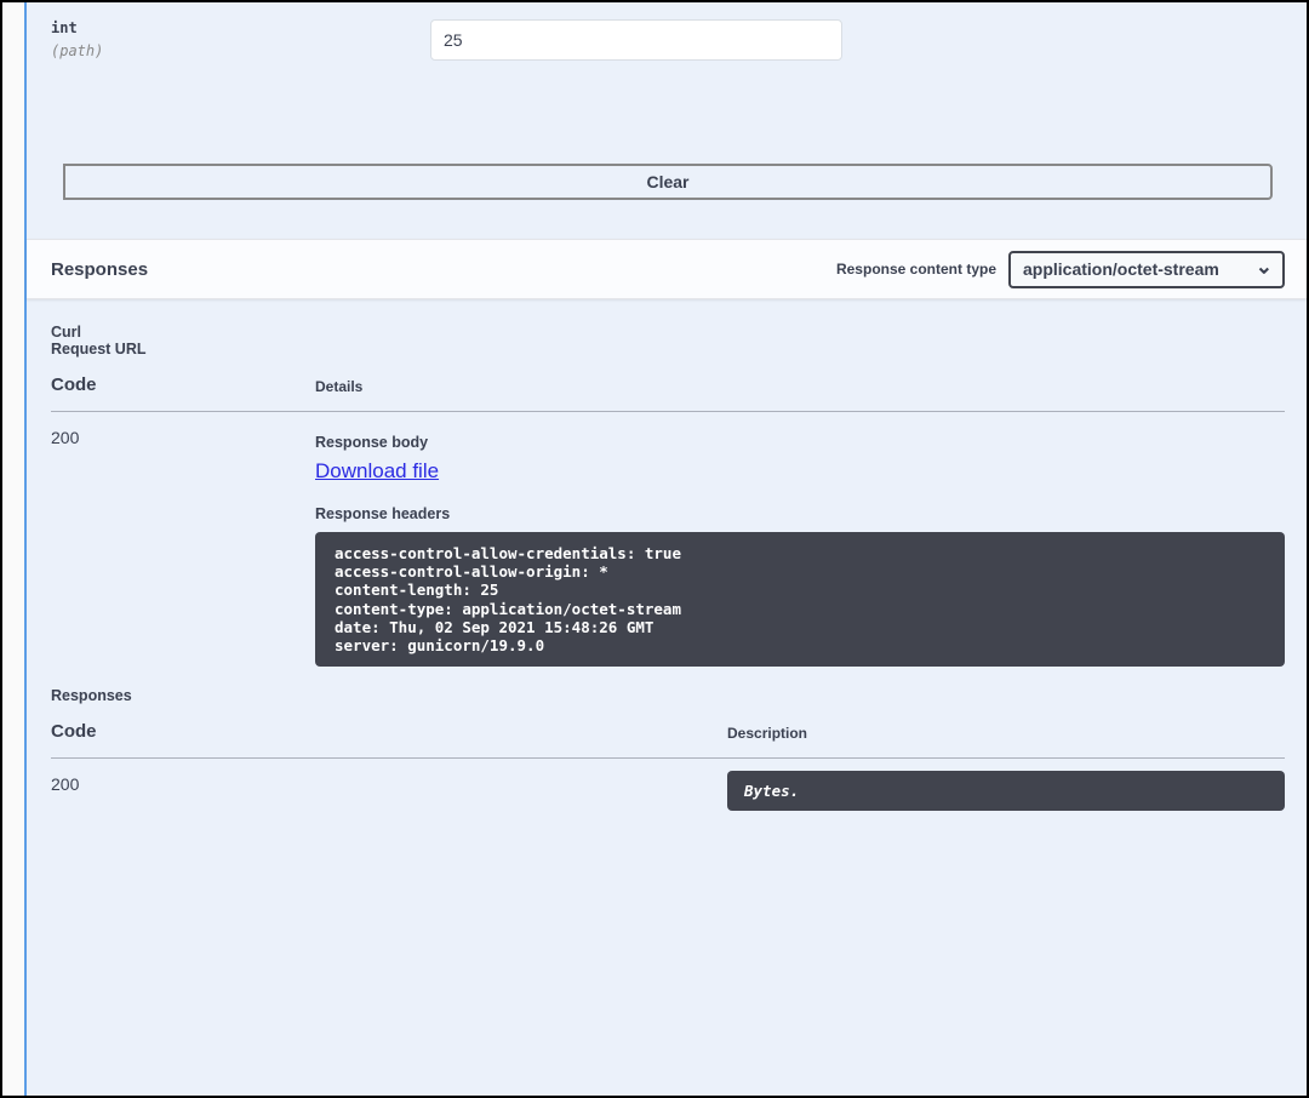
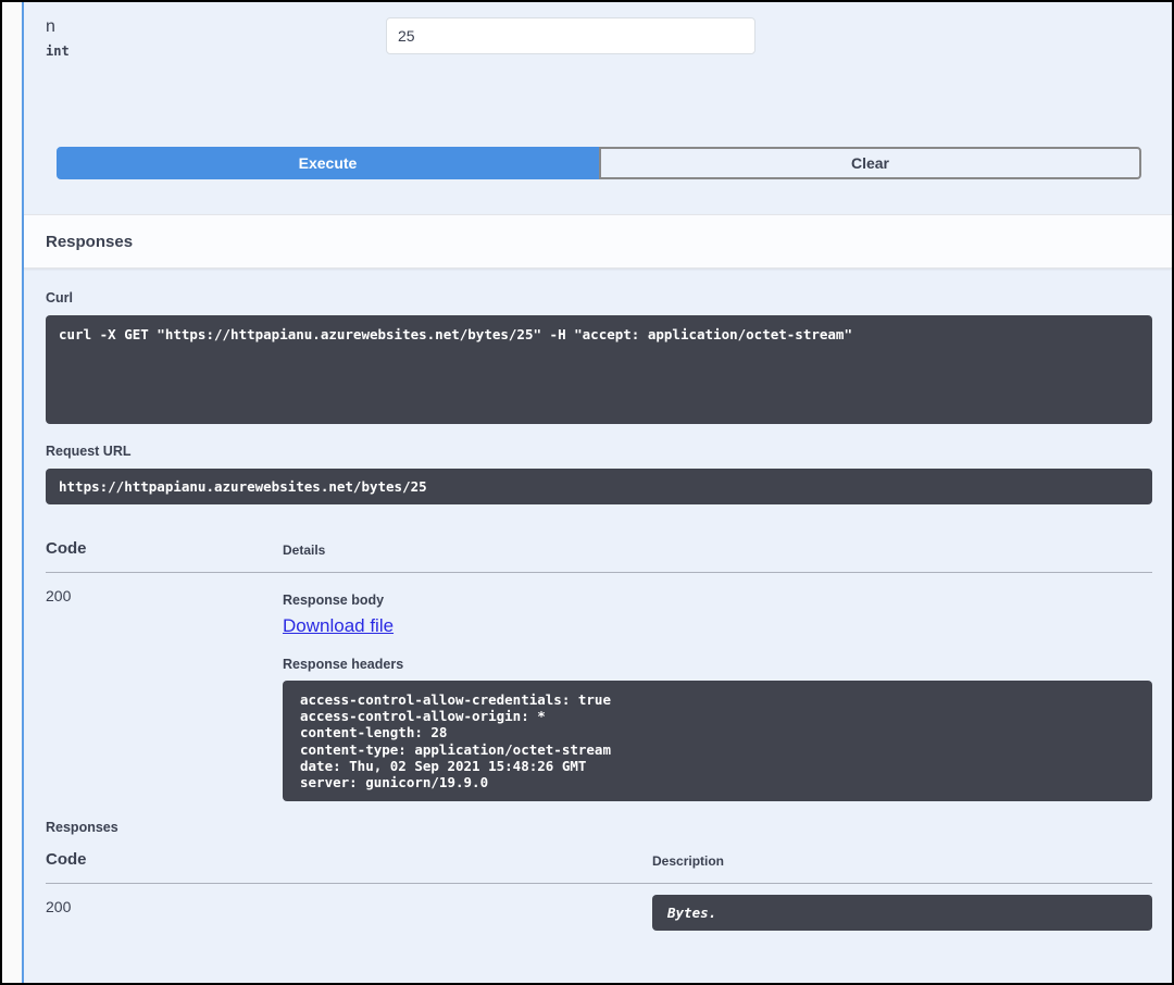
+ n
  int
- (path)
  25
+ Execute
  Clear
  Responses
- Response content type
- application/octet-stream
- ⌄
  Curl
+ curl -X GET "https://httpapianu.azurewebsites.net/bytes/25" -H "accept: application/octet-stream"
  Request URL
+ https://httpapianu.azurewebsites.net/bytes/25
  Code	Details
- 200	Response body Download file Response headers access-control-allow-credentials: true access-control-allow-origin: * content-length: 25 content-type: application/octet-stream date: Thu, 02 Sep 2021 15:48:26 GMT server: gunicorn/19.9.0
+ 200	Response body Download file Response headers access-control-allow-credentials: true access-control-allow-origin: * content-length: 28 content-type: application/octet-stream date: Thu, 02 Sep 2021 15:48:26 GMT server: gunicorn/19.9.0
  Responses
  Code	Description
  200	Bytes.
